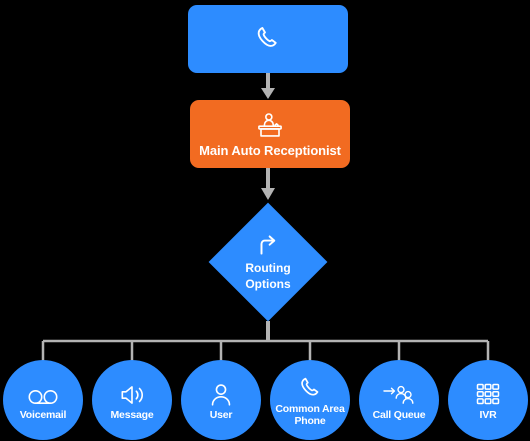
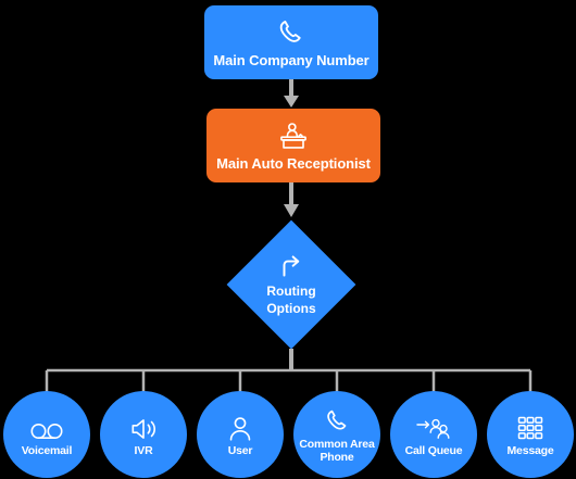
+ Main Company Number
  Main Auto Receptionist
  Routing
  Options
  Voicemail
- Message
+ IVR
  User
  Common Area
  Phone
  Call Queue
- IVR
+ Message
